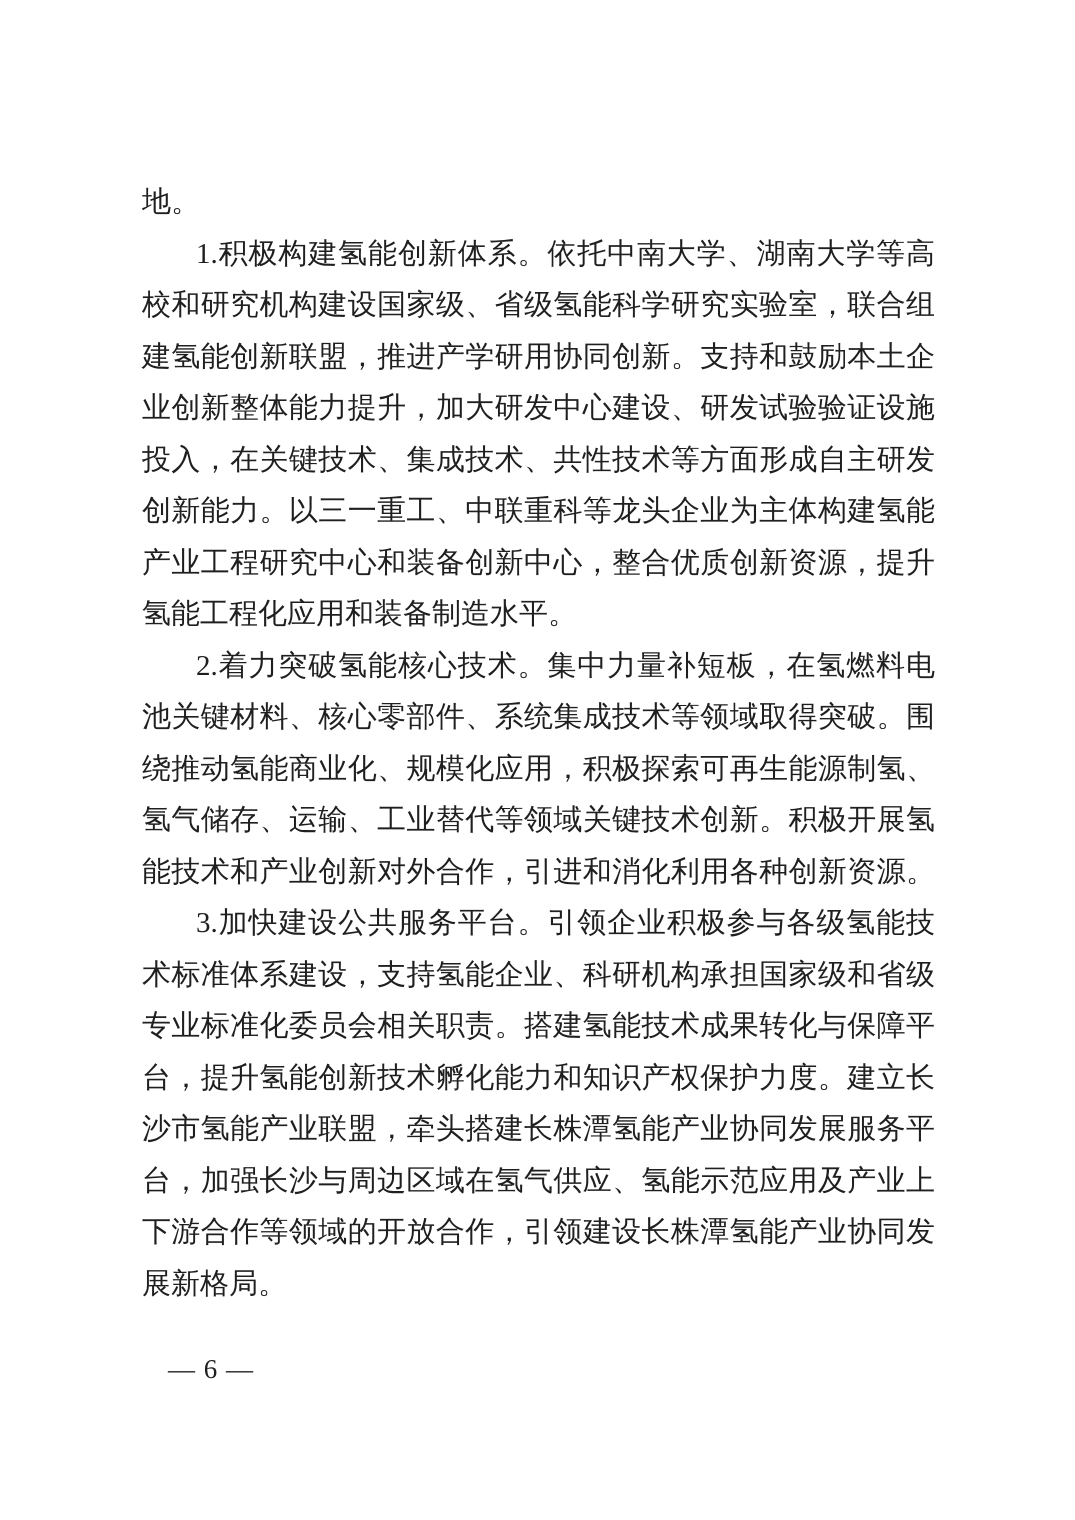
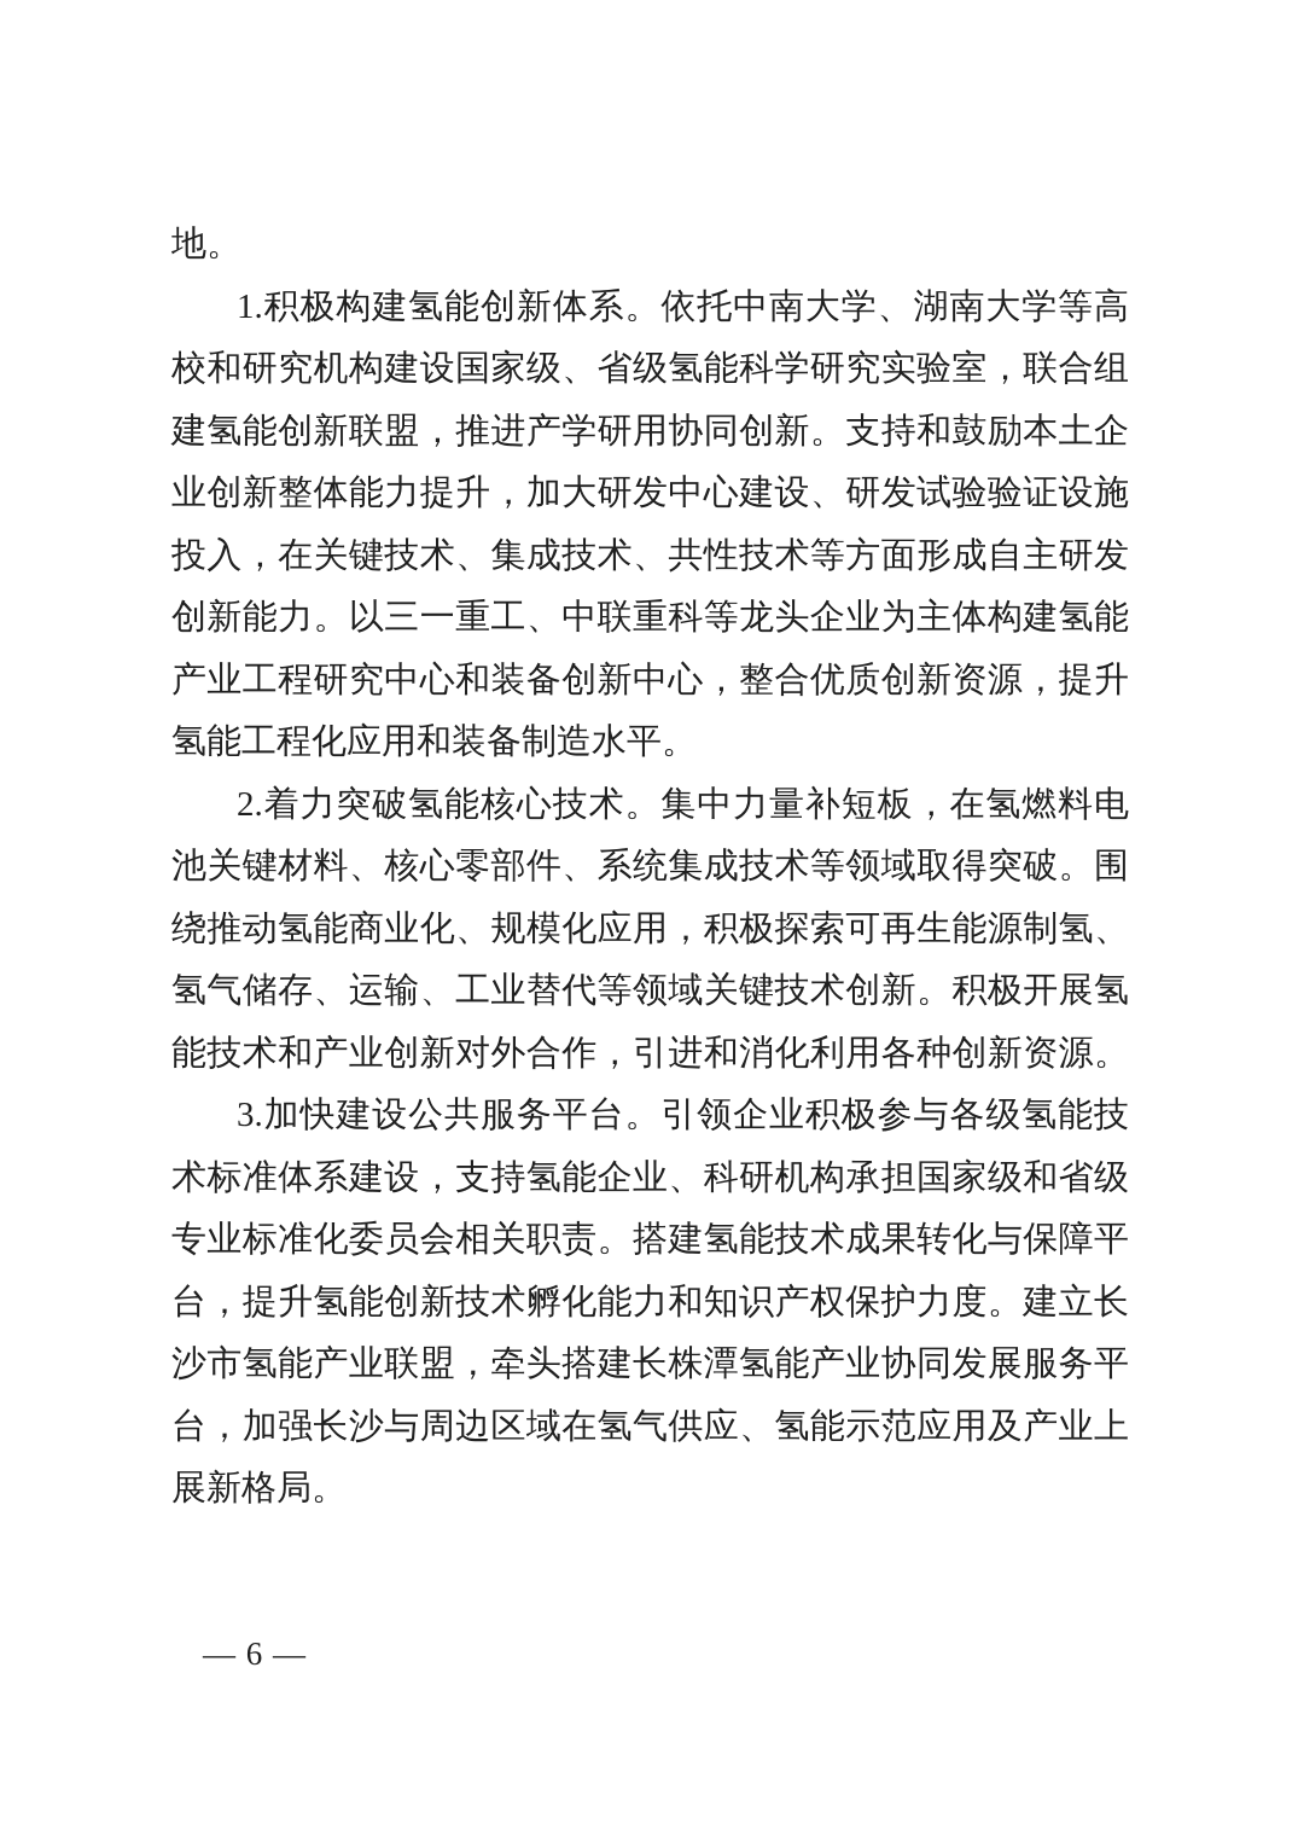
  地。
  1.积极构建氢能创新体系。依托中南大学、湖南大学等高
  校和研究机构建设国家级、省级氢能科学研究实验室，联合组
  建氢能创新联盟，推进产学研用协同创新。支持和鼓励本土企
  业创新整体能力提升，加大研发中心建设、研发试验验证设施
  投入，在关键技术、集成技术、共性技术等方面形成自主研发
  创新能力。以三一重工、中联重科等龙头企业为主体构建氢能
  产业工程研究中心和装备创新中心，整合优质创新资源，提升
  氢能工程化应用和装备制造水平。
  2.着力突破氢能核心技术。集中力量补短板，在氢燃料电
  池关键材料、核心零部件、系统集成技术等领域取得突破。围
  绕推动氢能商业化、规模化应用，积极探索可再生能源制氢、
  氢气储存、运输、工业替代等领域关键技术创新。积极开展氢
  能技术和产业创新对外合作，引进和消化利用各种创新资源。
  3.加快建设公共服务平台。引领企业积极参与各级氢能技
  术标准体系建设，支持氢能企业、科研机构承担国家级和省级
  专业标准化委员会相关职责。搭建氢能技术成果转化与保障平
  台，提升氢能创新技术孵化能力和知识产权保护力度。建立长
  沙市氢能产业联盟，牵头搭建长株潭氢能产业协同发展服务平
  台，加强长沙与周边区域在氢气供应、氢能示范应用及产业上
- 下游合作等领域的开放合作，引领建设长株潭氢能产业协同发
  展新格局。
  — 6 —
